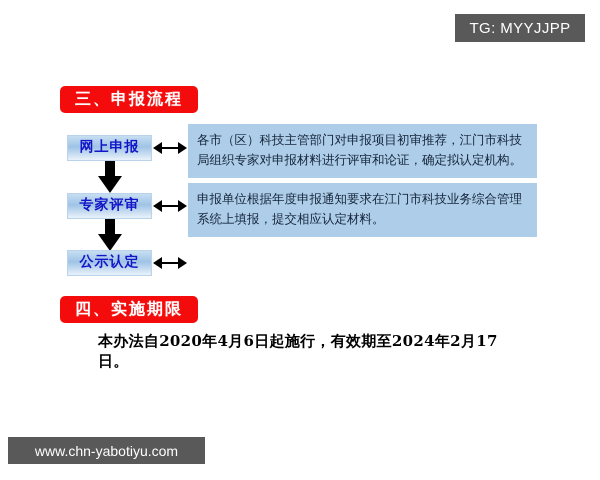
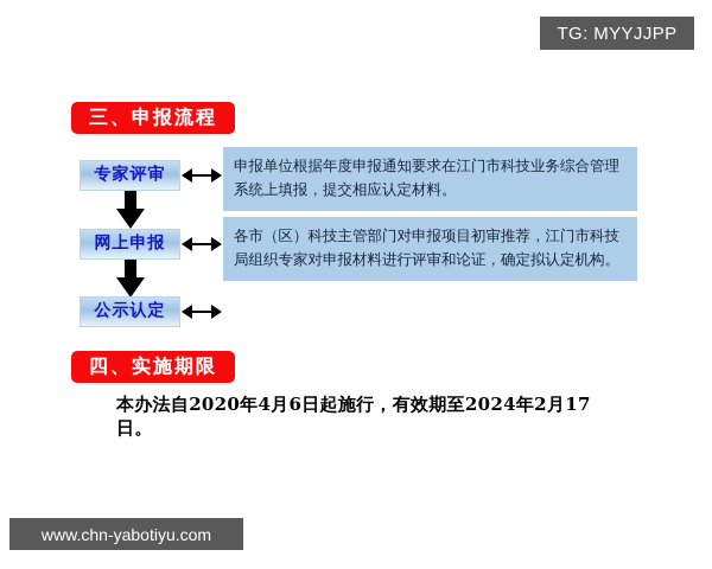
  TG: MYYJJPP
  三、申报流程
- 网上申报
+ 专家评审
- 各市（区）科技主管部门对申报项目初审推荐，江门市科技局组织专家对申报材料进行评审和论证，确定拟认定机构。
+ 申报单位根据年度申报通知要求在江门市科技业务综合管理系统上填报，提交相应认定材料。
- 专家评审
+ 网上申报
- 申报单位根据年度申报通知要求在江门市科技业务综合管理系统上填报，提交相应认定材料。
+ 各市（区）科技主管部门对申报项目初审推荐，江门市科技局组织专家对申报材料进行评审和论证，确定拟认定机构。
  公示认定
  四、实施期限
  本办法自2020年4月6日起施行，有效期至2024年2月17日。
  www.chn-yabotiyu.com
